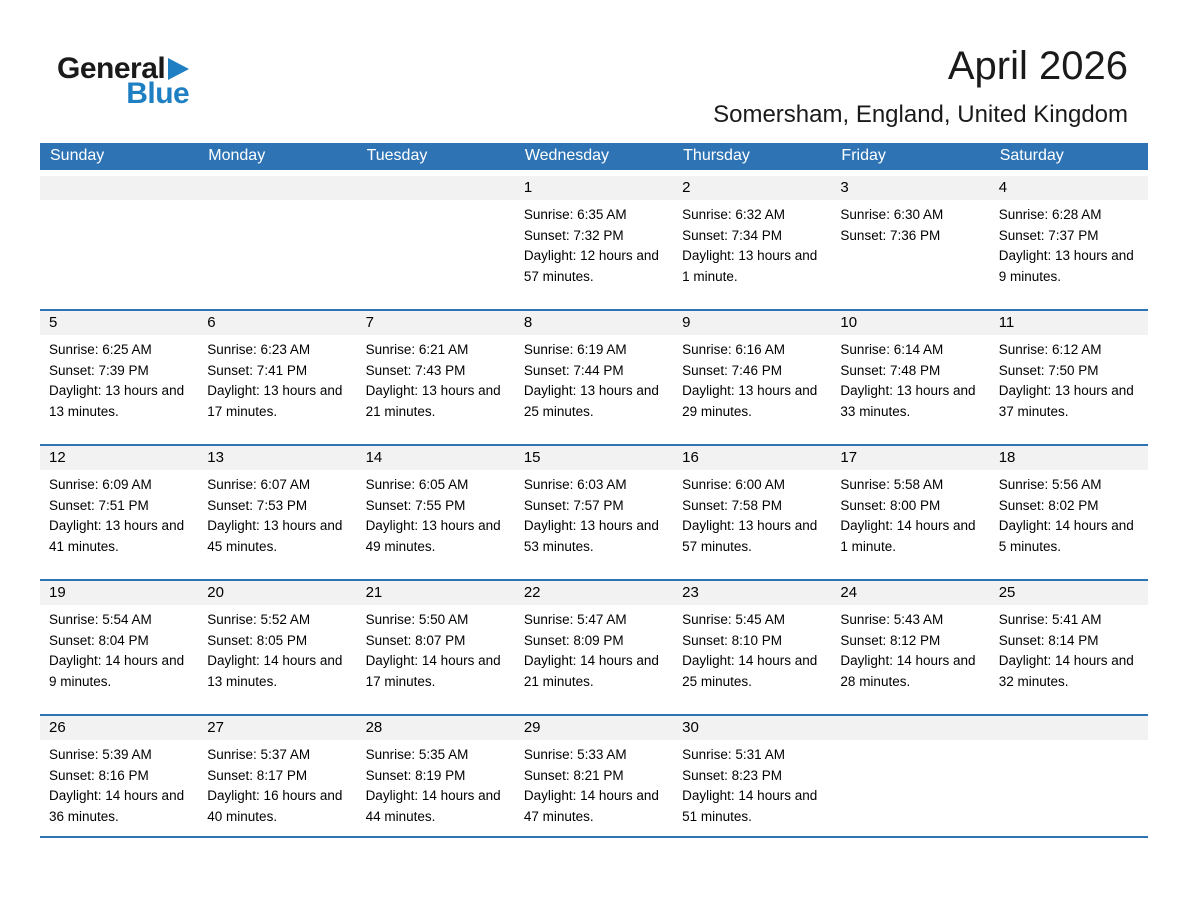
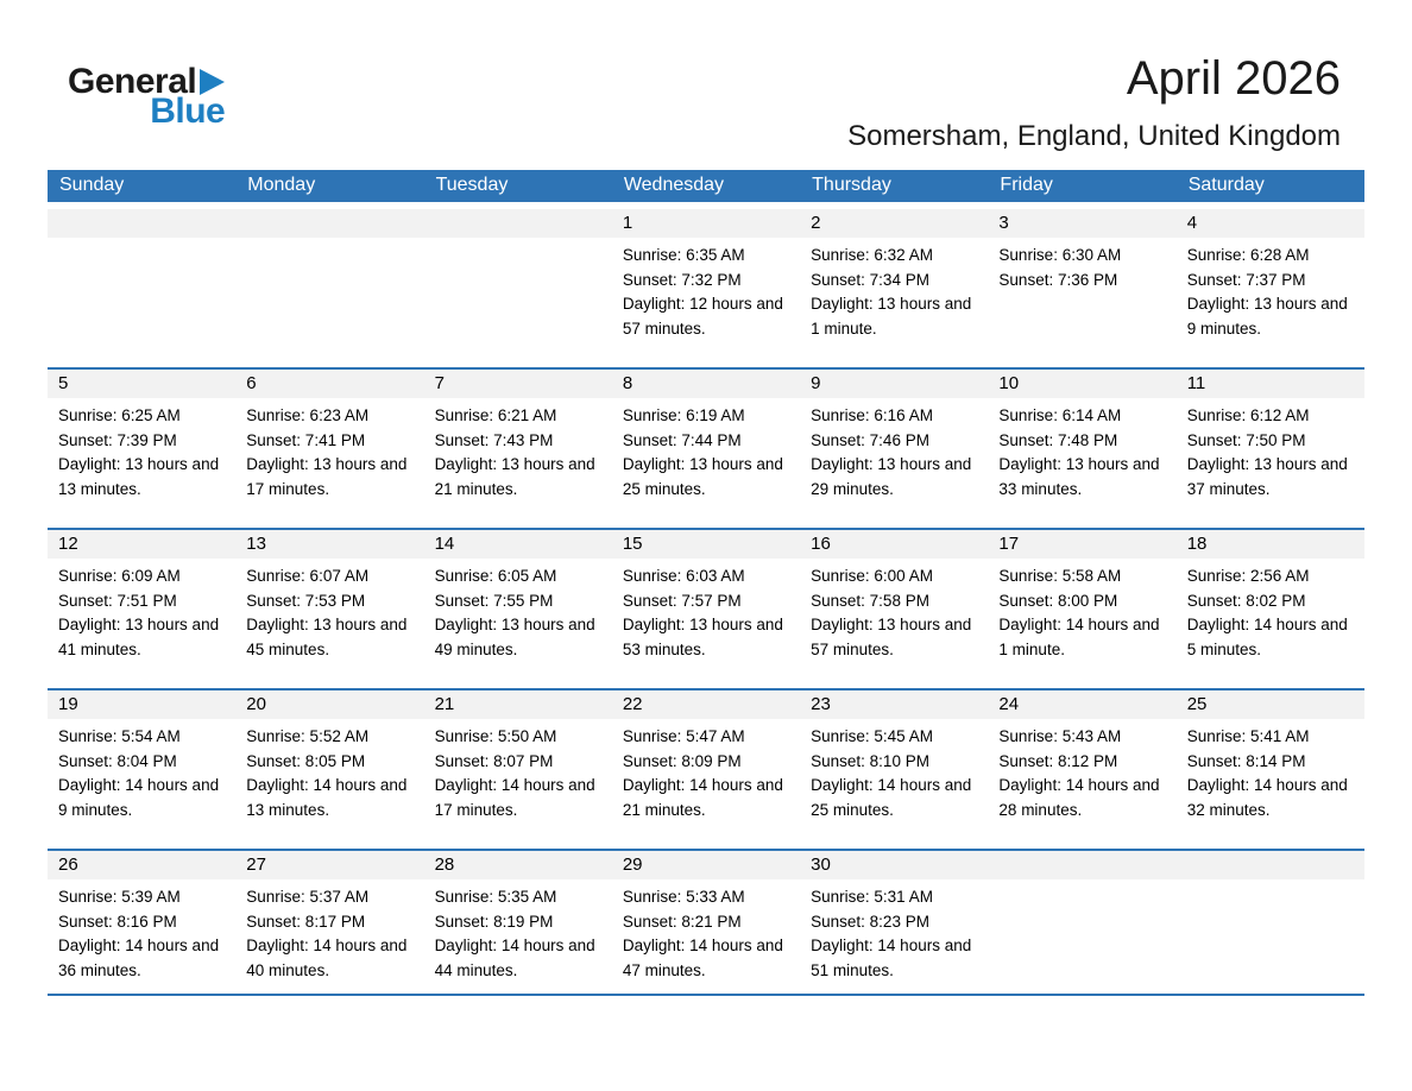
  General
  Blue
  April 2026
  Somersham, England, United Kingdom
  Sunday
  Monday
  Tuesday
  Wednesday
  Thursday
  Friday
  Saturday
  1
  Sunrise: 6:35 AM
  Sunset: 7:32 PM
  Daylight: 12 hours and 57 minutes.
  2
  Sunrise: 6:32 AM
  Sunset: 7:34 PM
  Daylight: 13 hours and 1 minute.
  3
  Sunrise: 6:30 AM
  Sunset: 7:36 PM
  4
  Sunrise: 6:28 AM
  Sunset: 7:37 PM
  Daylight: 13 hours and 9 minutes.
  5
  Sunrise: 6:25 AM
  Sunset: 7:39 PM
  Daylight: 13 hours and 13 minutes.
  6
  Sunrise: 6:23 AM
  Sunset: 7:41 PM
  Daylight: 13 hours and 17 minutes.
  7
  Sunrise: 6:21 AM
  Sunset: 7:43 PM
  Daylight: 13 hours and 21 minutes.
  8
  Sunrise: 6:19 AM
  Sunset: 7:44 PM
  Daylight: 13 hours and 25 minutes.
  9
  Sunrise: 6:16 AM
  Sunset: 7:46 PM
  Daylight: 13 hours and 29 minutes.
  10
  Sunrise: 6:14 AM
  Sunset: 7:48 PM
  Daylight: 13 hours and 33 minutes.
  11
  Sunrise: 6:12 AM
  Sunset: 7:50 PM
  Daylight: 13 hours and 37 minutes.
  12
  Sunrise: 6:09 AM
  Sunset: 7:51 PM
  Daylight: 13 hours and 41 minutes.
  13
  Sunrise: 6:07 AM
  Sunset: 7:53 PM
  Daylight: 13 hours and 45 minutes.
  14
  Sunrise: 6:05 AM
  Sunset: 7:55 PM
  Daylight: 13 hours and 49 minutes.
  15
  Sunrise: 6:03 AM
  Sunset: 7:57 PM
  Daylight: 13 hours and 53 minutes.
  16
  Sunrise: 6:00 AM
  Sunset: 7:58 PM
  Daylight: 13 hours and 57 minutes.
  17
  Sunrise: 5:58 AM
  Sunset: 8:00 PM
  Daylight: 14 hours and 1 minute.
  18
- Sunrise: 5:56 AM
+ Sunrise: 2:56 AM
  Sunset: 8:02 PM
  Daylight: 14 hours and 5 minutes.
  19
  Sunrise: 5:54 AM
  Sunset: 8:04 PM
  Daylight: 14 hours and 9 minutes.
  20
  Sunrise: 5:52 AM
  Sunset: 8:05 PM
  Daylight: 14 hours and 13 minutes.
  21
  Sunrise: 5:50 AM
  Sunset: 8:07 PM
  Daylight: 14 hours and 17 minutes.
  22
  Sunrise: 5:47 AM
  Sunset: 8:09 PM
  Daylight: 14 hours and 21 minutes.
  23
  Sunrise: 5:45 AM
  Sunset: 8:10 PM
  Daylight: 14 hours and 25 minutes.
  24
  Sunrise: 5:43 AM
  Sunset: 8:12 PM
  Daylight: 14 hours and 28 minutes.
  25
  Sunrise: 5:41 AM
  Sunset: 8:14 PM
  Daylight: 14 hours and 32 minutes.
  26
  Sunrise: 5:39 AM
  Sunset: 8:16 PM
  Daylight: 14 hours and 36 minutes.
  27
  Sunrise: 5:37 AM
  Sunset: 8:17 PM
- Daylight: 16 hours and 40 minutes.
+ Daylight: 14 hours and 40 minutes.
  28
  Sunrise: 5:35 AM
  Sunset: 8:19 PM
  Daylight: 14 hours and 44 minutes.
  29
  Sunrise: 5:33 AM
  Sunset: 8:21 PM
  Daylight: 14 hours and 47 minutes.
  30
  Sunrise: 5:31 AM
  Sunset: 8:23 PM
  Daylight: 14 hours and 51 minutes.
